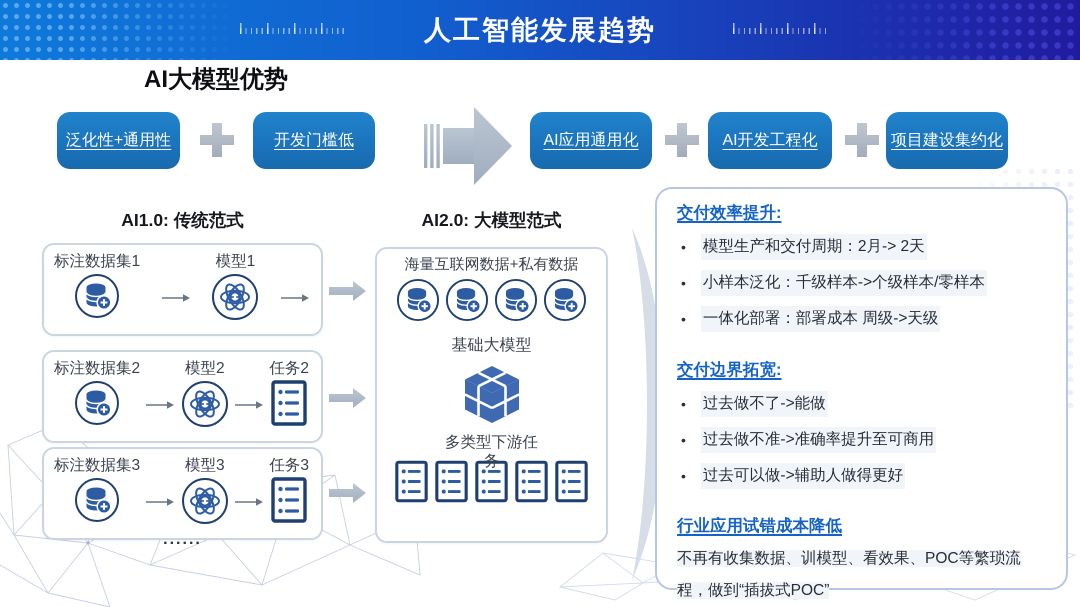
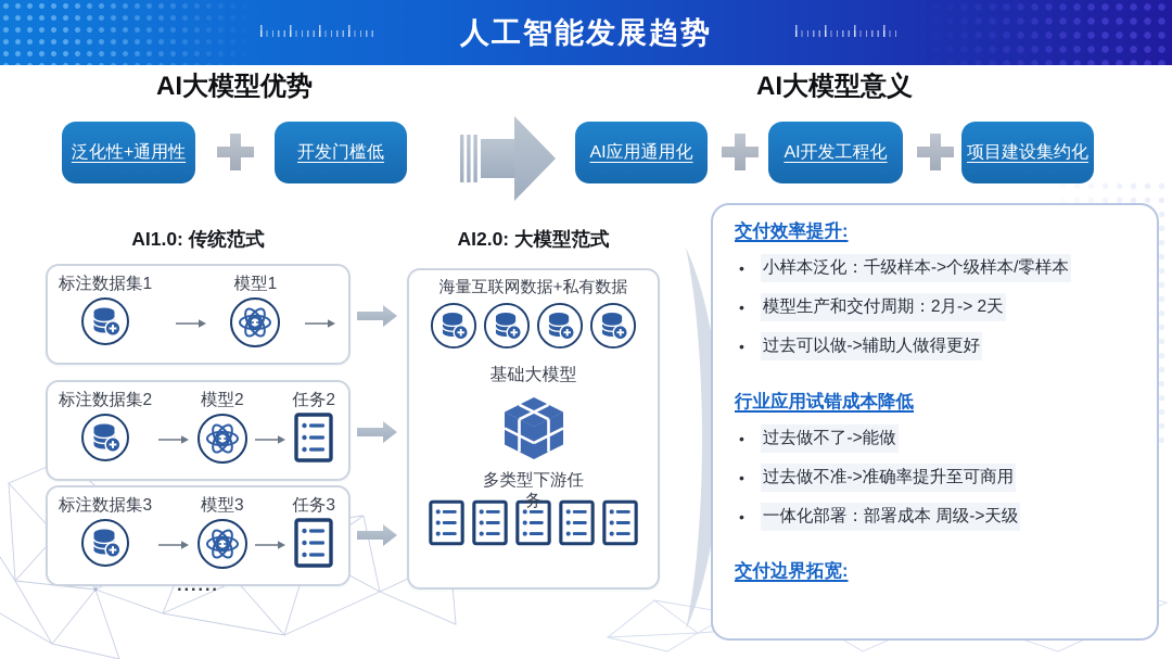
  人工智能发展趋势
  AI大模型优势
+ AI大模型意义
  泛化性+通用性
  开发门槛低
  AI应用通用化
  AI开发工程化
  项目建设集约化
  AI1.0: 传统范式
  标注数据集1
  模型1
  标注数据集2
  模型2
  任务2
  标注数据集3
  模型3
  任务3
  ......
  AI2.0: 大模型范式
  海量互联网数据+私有数据
  基础大模型
  多类型下游任务
  交付效率提升:
  •
- 模型生产和交付周期：2月-> 2天
+ 小样本泛化：千级样本->个级样本/零样本
  •
- 小样本泛化：千级样本->个级样本/零样本
+ 模型生产和交付周期：2月-> 2天
  •
- 一体化部署：部署成本 周级->天级
+ 过去可以做->辅助人做得更好
- 交付边界拓宽:
+ 行业应用试错成本降低
  •
  过去做不了->能做
  •
  过去做不准->准确率提升至可商用
  •
- 过去可以做->辅助人做得更好
+ 一体化部署：部署成本 周级->天级
- 行业应用试错成本降低
+ 交付边界拓宽:
- 不再有收集数据、训模型、看效果、POC等繁琐流程，做到“插拔式POC”
